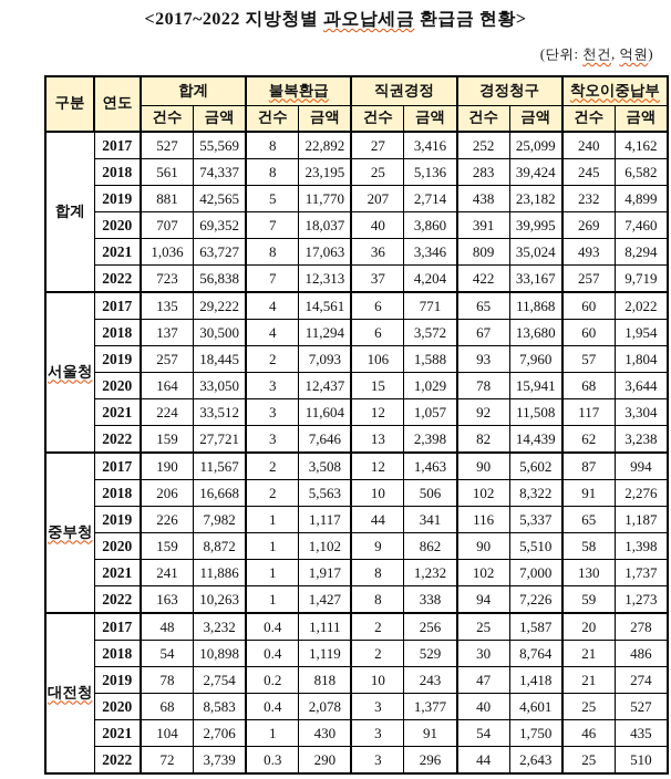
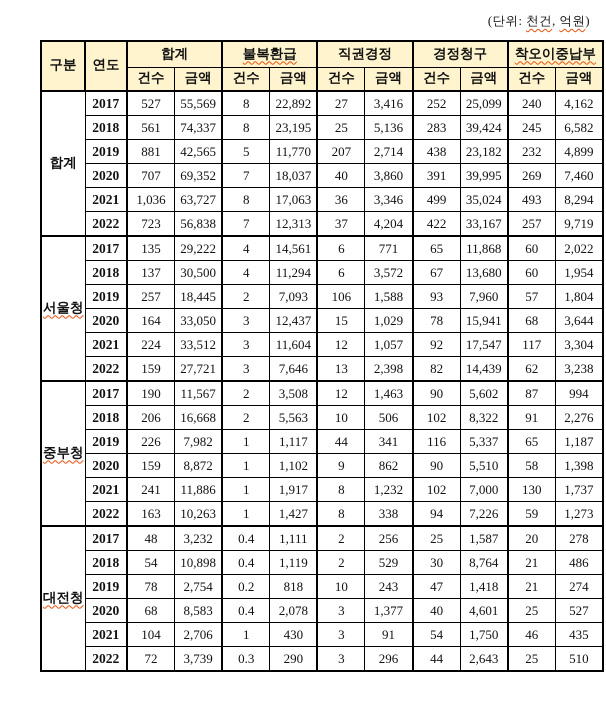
- <2017~2022 지방청별 과오납세금 환급금 현황>
  (단위: 천건, 억원)
  구분	연도	합계	불복환급	직권경정	경정청구	착오이중납부
  건수	금액	건수	금액	건수	금액	건수	금액	건수	금액
  합계	2017	527	55,569	8	22,892	27	3,416	252	25,099	240	4,162
  2018	561	74,337	8	23,195	25	5,136	283	39,424	245	6,582
  2019	881	42,565	5	11,770	207	2,714	438	23,182	232	4,899
  2020	707	69,352	7	18,037	40	3,860	391	39,995	269	7,460
- 2021	1,036	63,727	8	17,063	36	3,346	809	35,024	493	8,294
+ 2021	1,036	63,727	8	17,063	36	3,346	499	35,024	493	8,294
  2022	723	56,838	7	12,313	37	4,204	422	33,167	257	9,719
  서울청	2017	135	29,222	4	14,561	6	771	65	11,868	60	2,022
  2018	137	30,500	4	11,294	6	3,572	67	13,680	60	1,954
  2019	257	18,445	2	7,093	106	1,588	93	7,960	57	1,804
  2020	164	33,050	3	12,437	15	1,029	78	15,941	68	3,644
- 2021	224	33,512	3	11,604	12	1,057	92	11,508	117	3,304
+ 2021	224	33,512	3	11,604	12	1,057	92	17,547	117	3,304
  2022	159	27,721	3	7,646	13	2,398	82	14,439	62	3,238
  중부청	2017	190	11,567	2	3,508	12	1,463	90	5,602	87	994
  2018	206	16,668	2	5,563	10	506	102	8,322	91	2,276
  2019	226	7,982	1	1,117	44	341	116	5,337	65	1,187
  2020	159	8,872	1	1,102	9	862	90	5,510	58	1,398
  2021	241	11,886	1	1,917	8	1,232	102	7,000	130	1,737
  2022	163	10,263	1	1,427	8	338	94	7,226	59	1,273
  대전청	2017	48	3,232	0.4	1,111	2	256	25	1,587	20	278
  2018	54	10,898	0.4	1,119	2	529	30	8,764	21	486
  2019	78	2,754	0.2	818	10	243	47	1,418	21	274
  2020	68	8,583	0.4	2,078	3	1,377	40	4,601	25	527
  2021	104	2,706	1	430	3	91	54	1,750	46	435
  2022	72	3,739	0.3	290	3	296	44	2,643	25	510
